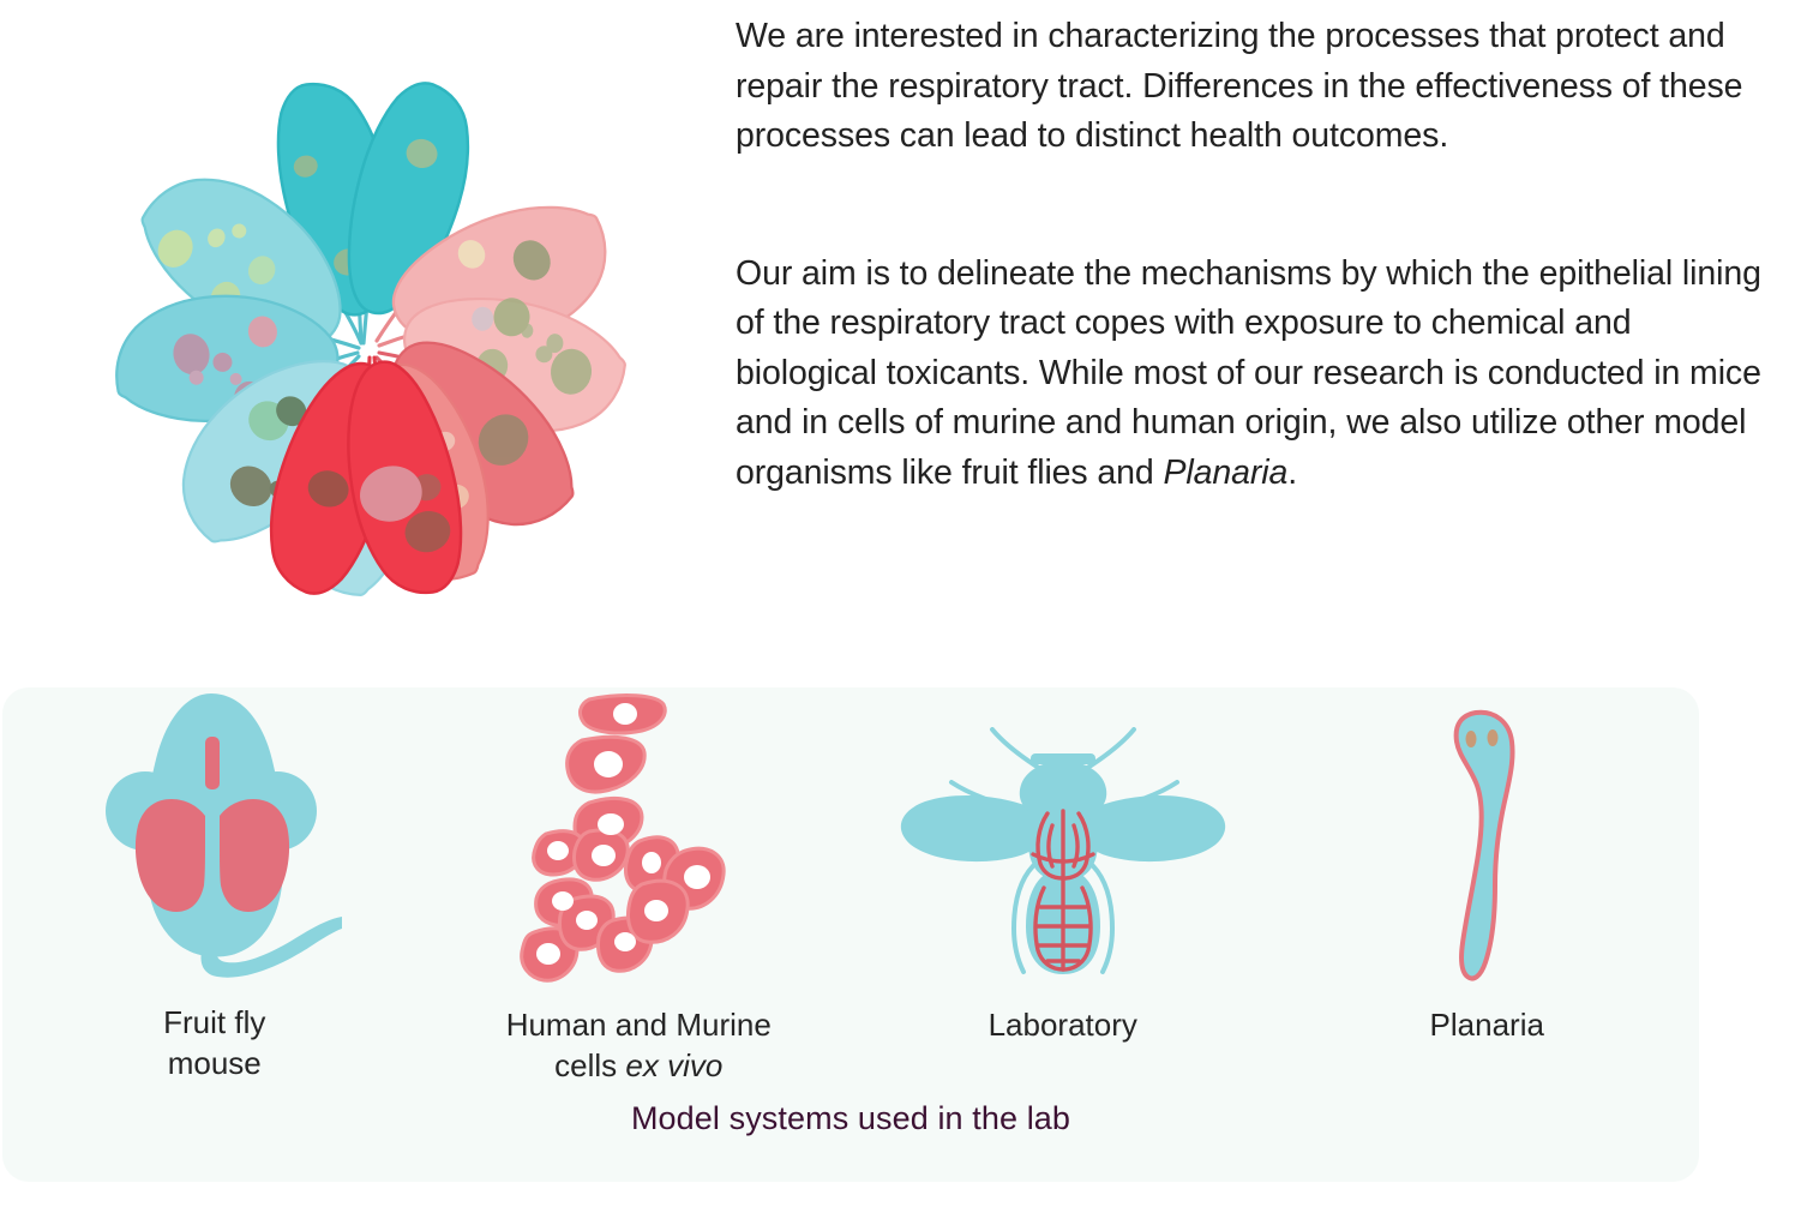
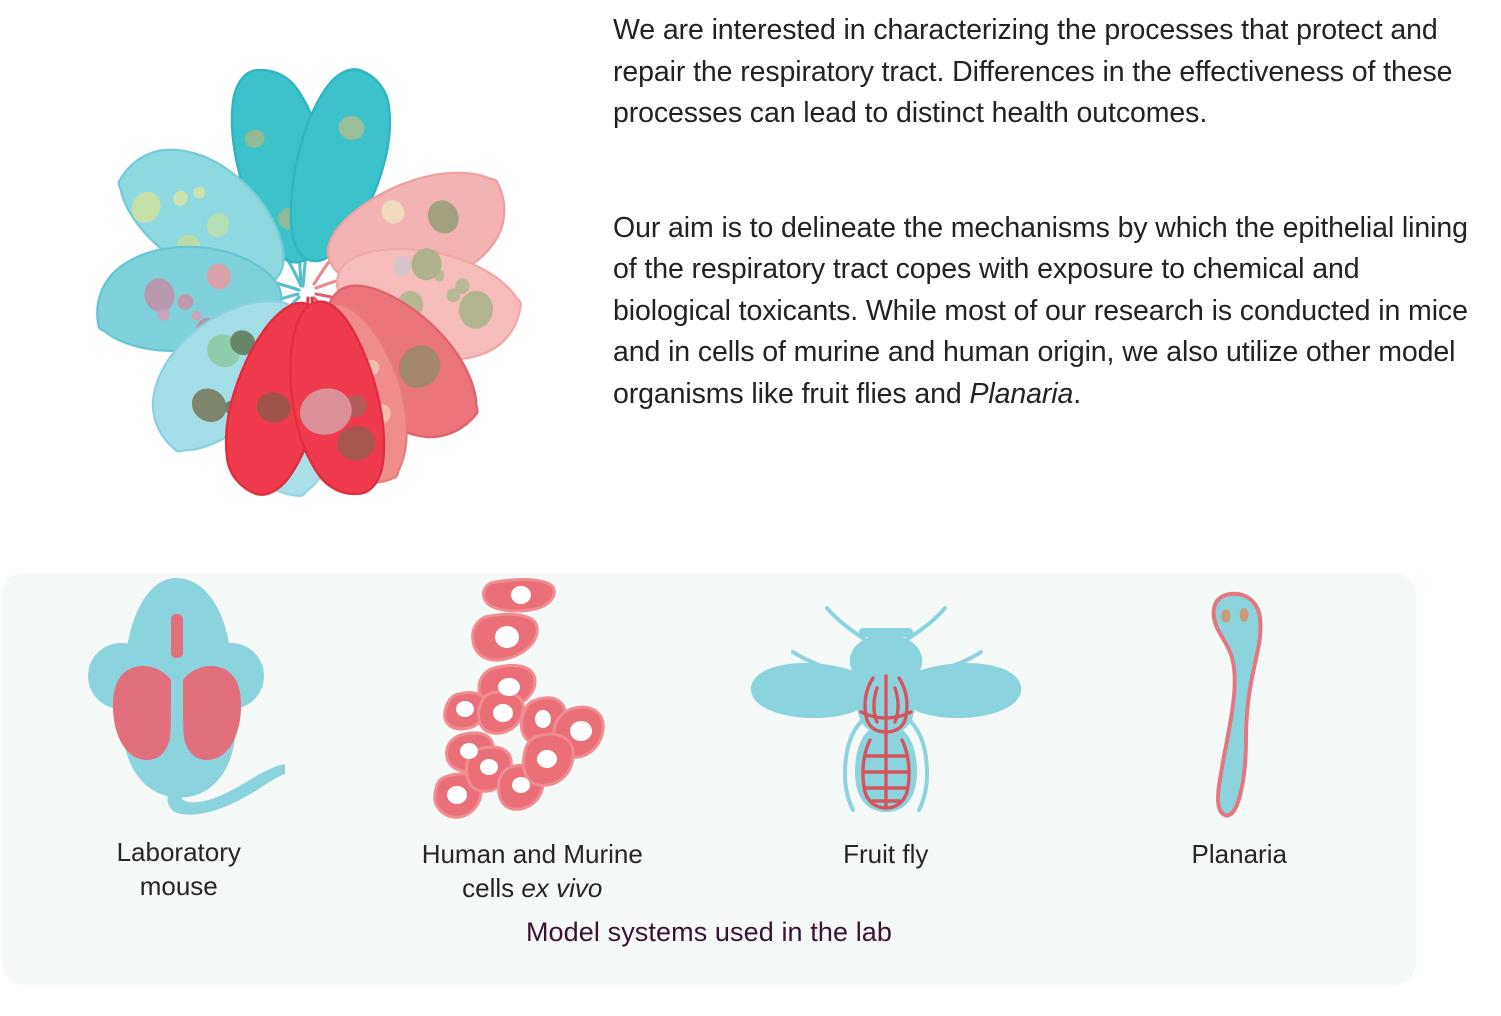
  We are interested in characterizing the processes that protect and repair the respiratory tract. Differences in the effectiveness of these processes can lead to distinct health outcomes.
  Our aim is to delineate the mechanisms by which the epithelial lining of the respiratory tract copes with exposure to chemical and biological toxicants. While most of our research is conducted in mice and in cells of murine and human origin, we also utilize other model organisms like fruit flies and Planaria.
- Fruit fly
+ Laboratory
  mouse
  Human and Murine
  cells ex vivo
- Laboratory
+ Fruit fly
  Planaria
  Model systems used in the lab
